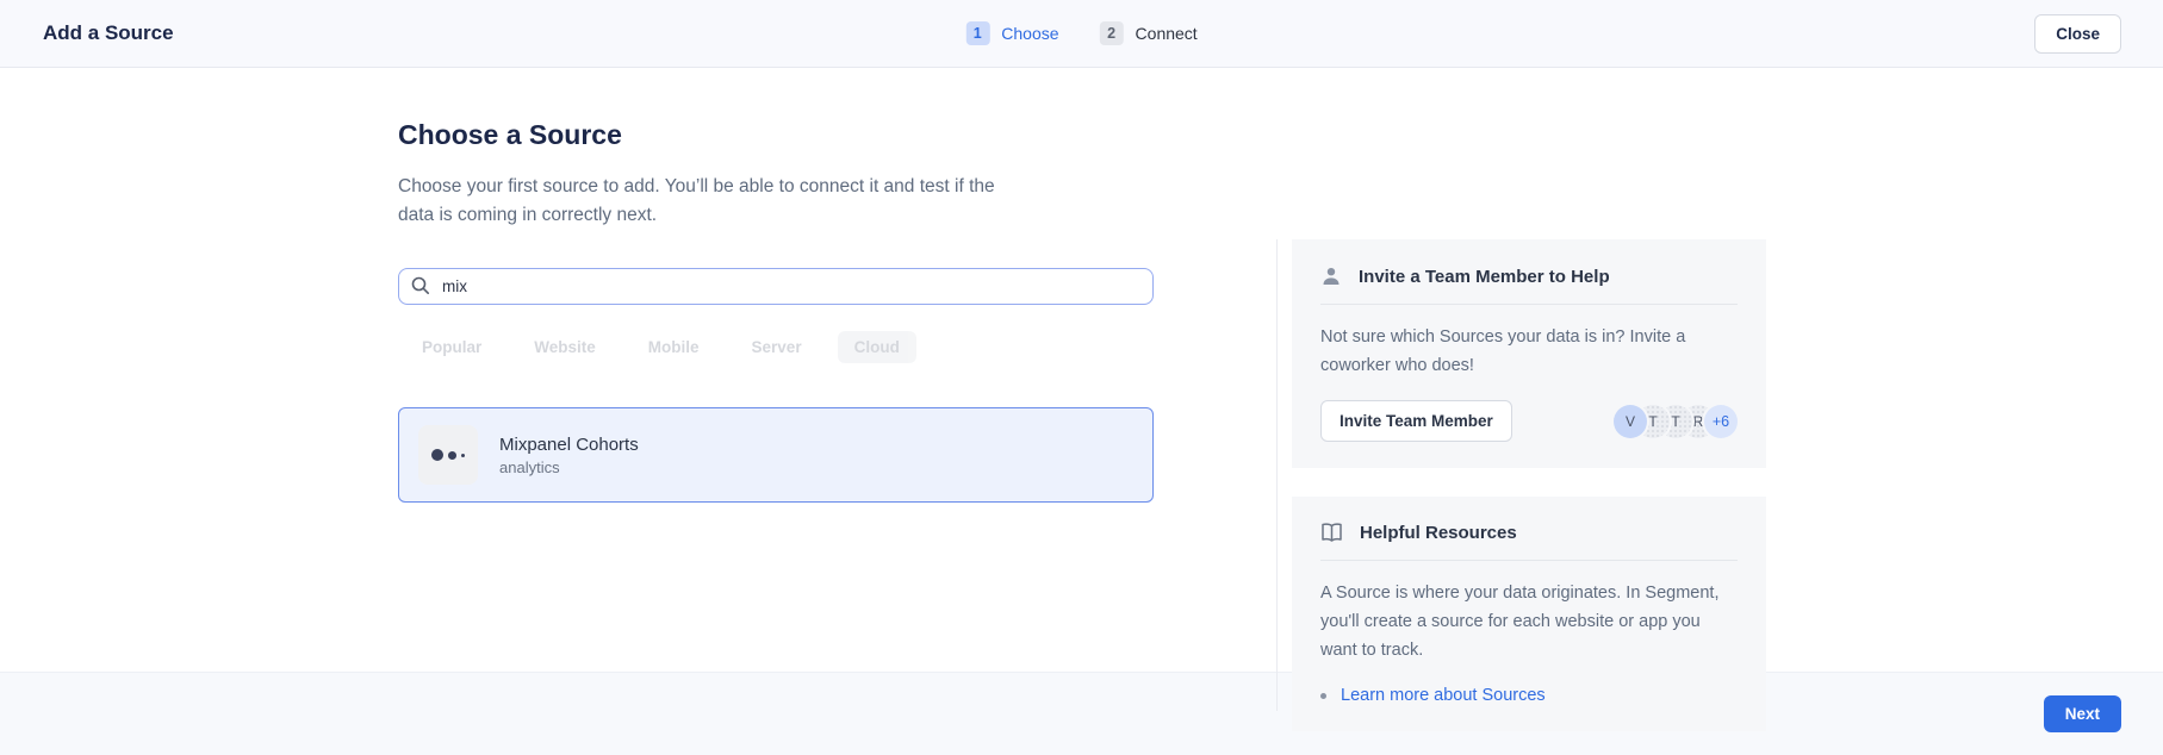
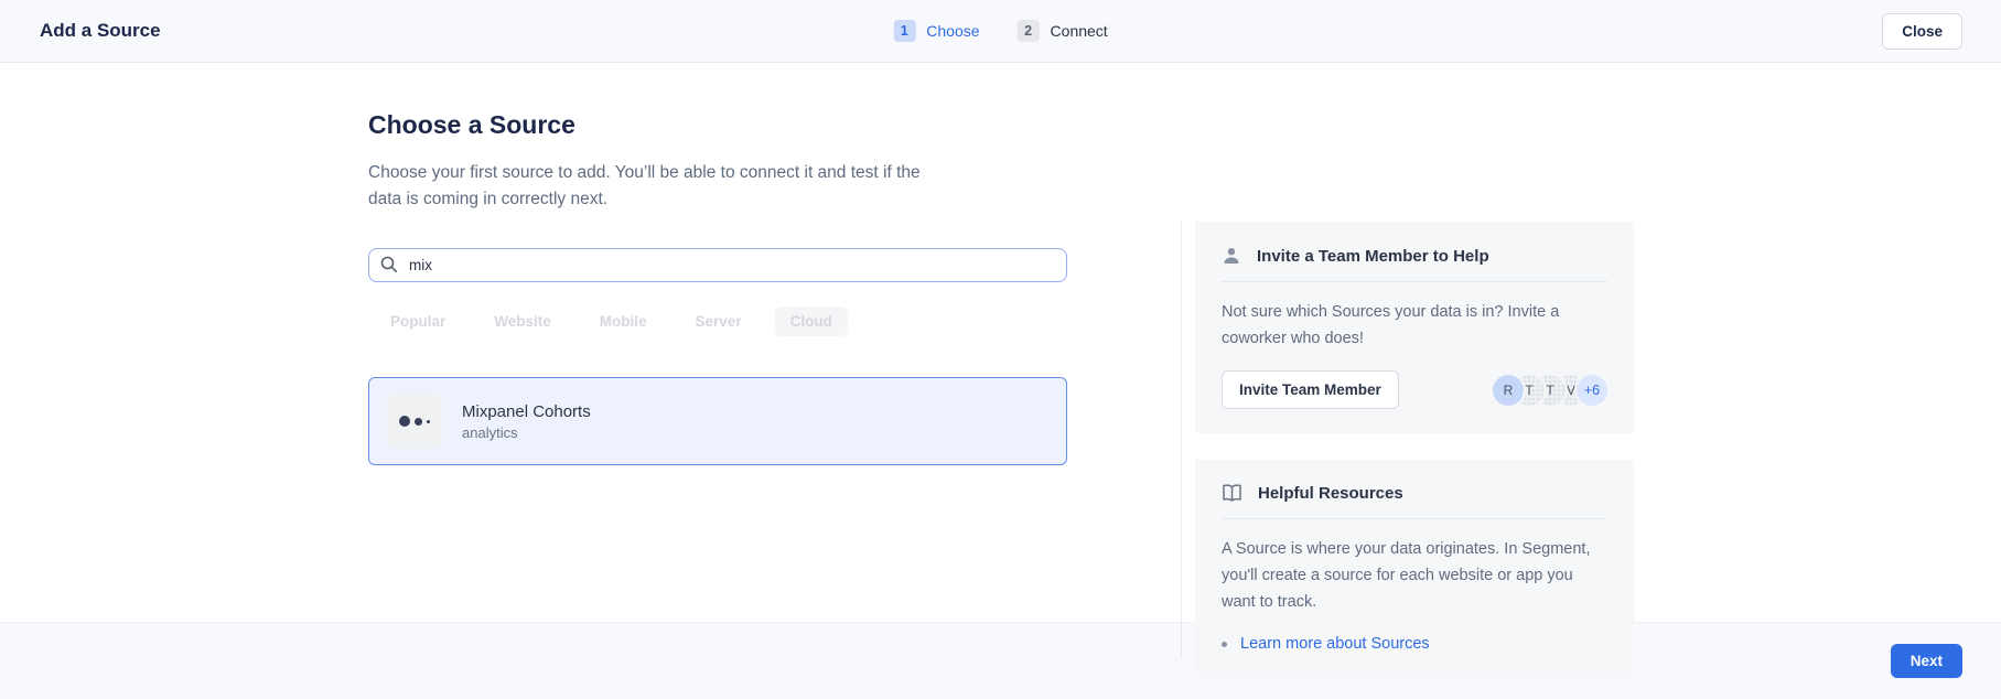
  Add a Source
  1
  Choose
  2
  Connect
  Close
  Choose a Source
  Choose your first source to add. You’ll be able to connect it and test if the data is coming in correctly next.
  mix
  Popular
  Website
  Mobile
  Server
  Cloud
  Mixpanel Cohorts
  analytics
  Invite a Team Member to Help
  Not sure which Sources your data is in? Invite a coworker who does!
  Invite Team Member
- V
+ R
  T
  T
- R
+ V
  +6
  Helpful Resources
  A Source is where your data originates. In Segment, you'll create a source for each website or app you want to track.
  Learn more about Sources
  Next
